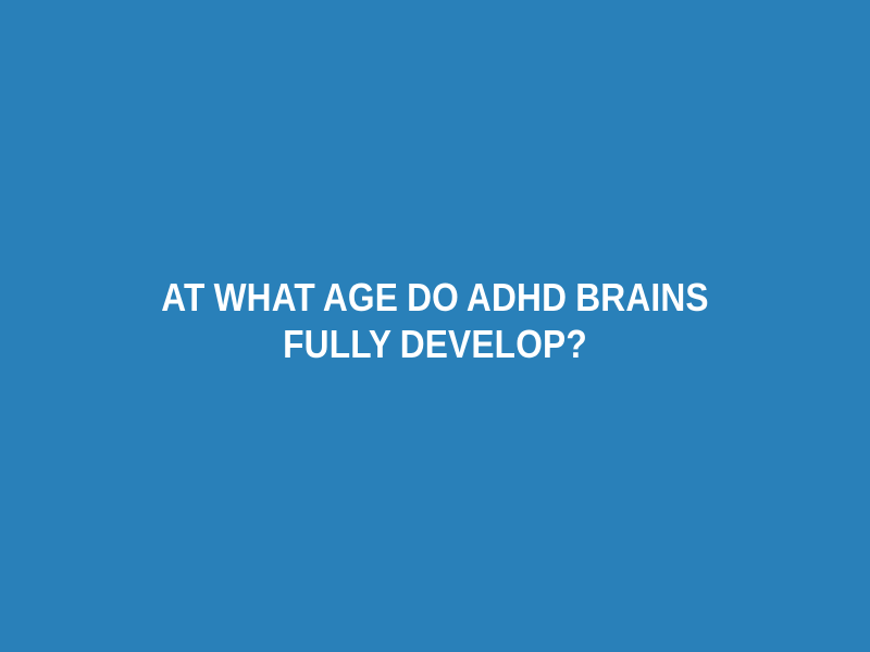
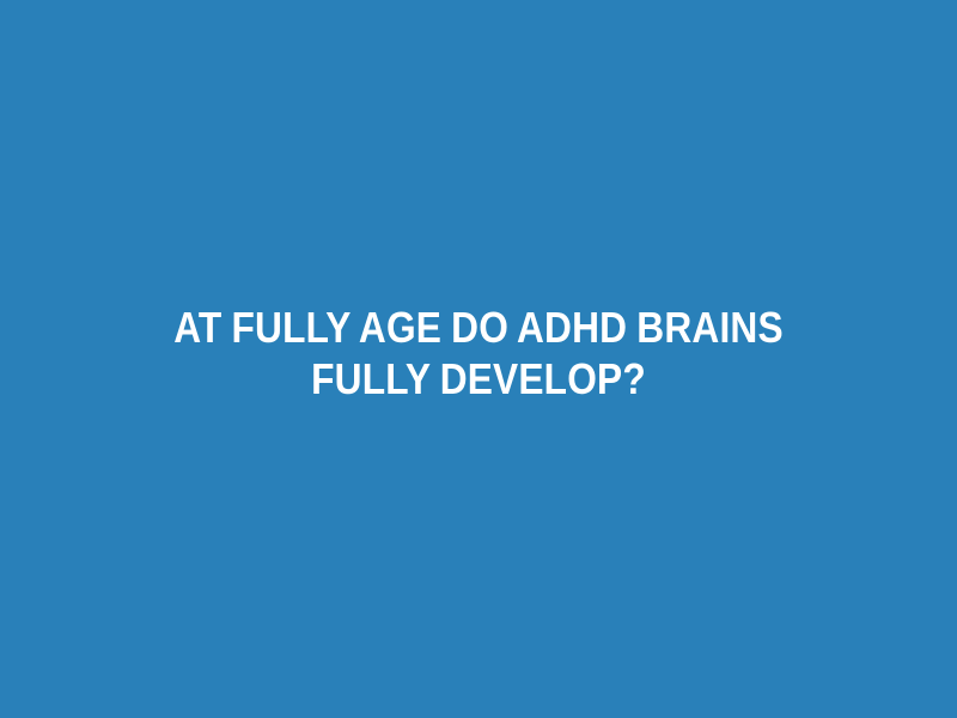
- AT WHAT AGE DO ADHD BRAINS FULLY DEVELOP?
+ AT FULLY AGE DO ADHD BRAINS FULLY DEVELOP?
